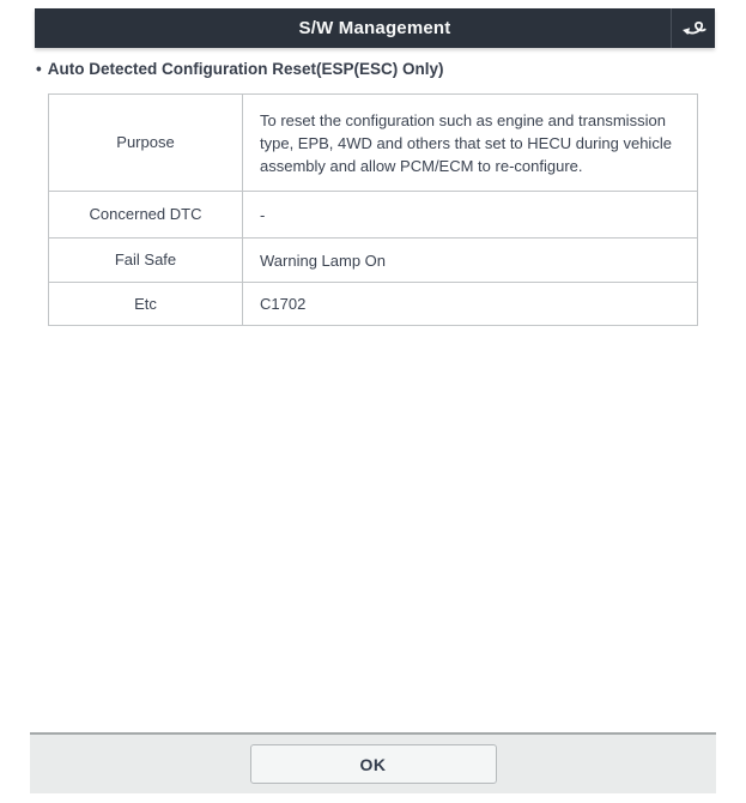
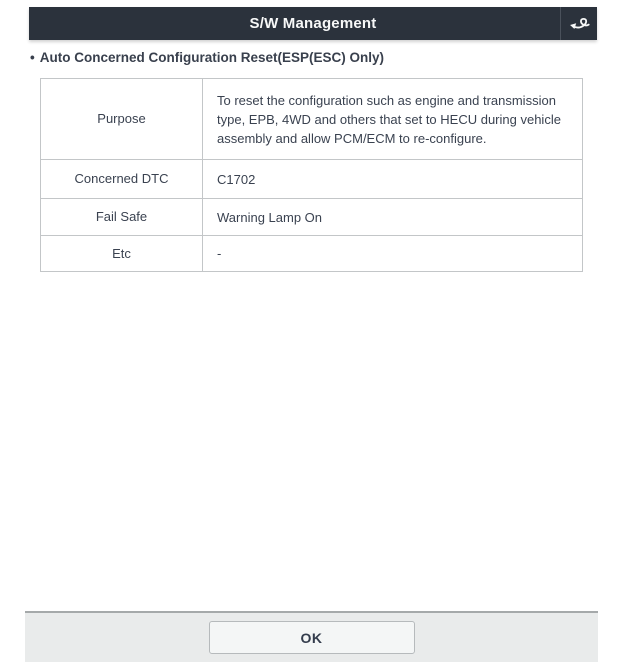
  S/W Management
  •
- Auto Detected Configuration Reset(ESP(ESC) Only)
+ Auto Concerned Configuration Reset(ESP(ESC) Only)
  Purpose	To reset the configuration such as engine and transmission type, EPB, 4WD and others that set to HECU during vehicle assembly and allow PCM/ECM to re-configure.
- Concerned DTC	-
+ Concerned DTC	C1702
  Fail Safe	Warning Lamp On
- Etc	C1702
+ Etc	-
  OK
